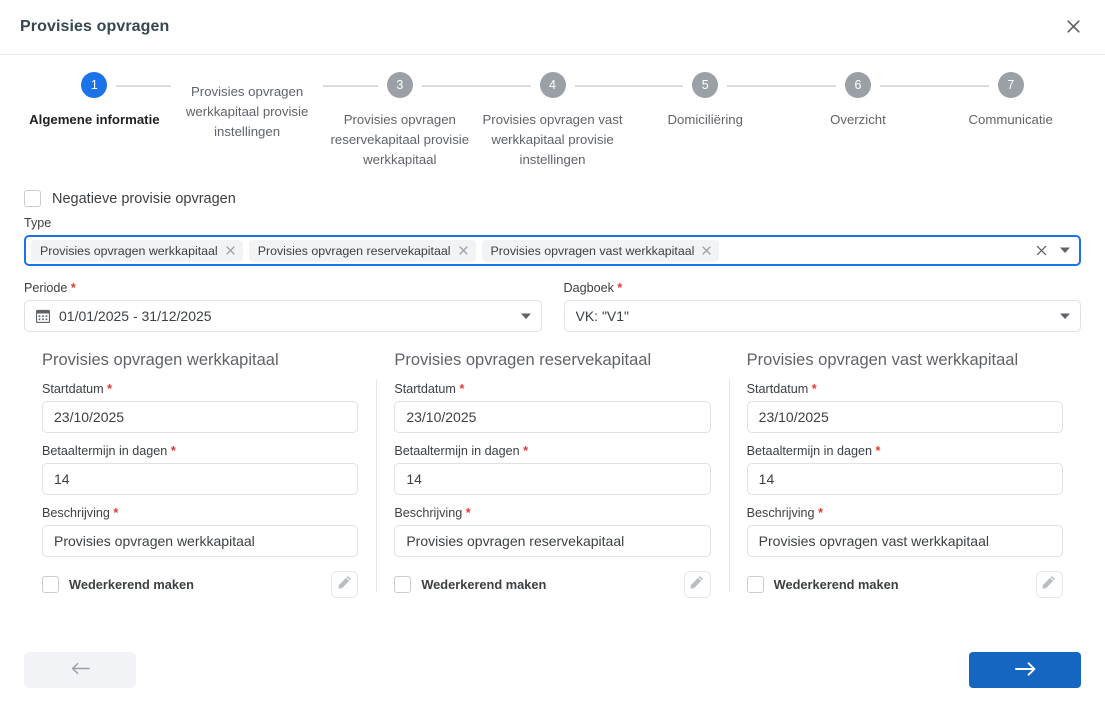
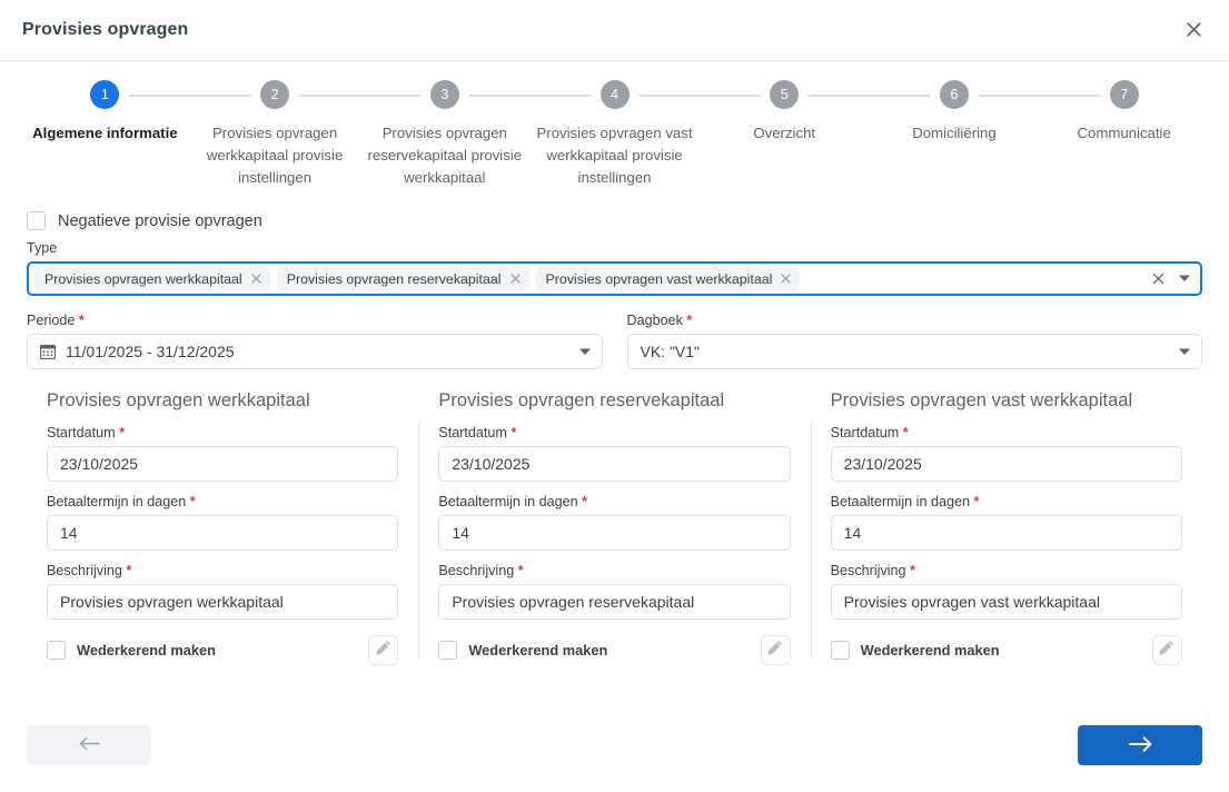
  Provisies opvragen
  1
  Algemene informatie
+ 2
  Provisies opvragen werkkapitaal provisie instellingen
  3
  Provisies opvragen reservekapitaal provisie werkkapitaal
  4
  Provisies opvragen vast werkkapitaal provisie instellingen
  5
- Domiciliëring
+ Overzicht
  6
- Overzicht
+ Domiciliëring
  7
  Communicatie
  Negatieve provisie opvragen
  Type
  Provisies opvragen werkkapitaal
  Provisies opvragen reservekapitaal
  Provisies opvragen vast werkkapitaal
  Periode *
- 01/01/2025 - 31/12/2025
+ 11/01/2025 - 31/12/2025
  Dagboek *
  VK: "V1"
  Provisies opvragen werkkapitaal
  Startdatum *
  23/10/2025
  Betaaltermijn in dagen *
  14
  Beschrijving *
  Provisies opvragen werkkapitaal
  Wederkerend maken
  Provisies opvragen reservekapitaal
  Startdatum *
  23/10/2025
  Betaaltermijn in dagen *
  14
  Beschrijving *
  Provisies opvragen reservekapitaal
  Wederkerend maken
  Provisies opvragen vast werkkapitaal
  Startdatum *
  23/10/2025
  Betaaltermijn in dagen *
  14
  Beschrijving *
  Provisies opvragen vast werkkapitaal
  Wederkerend maken
